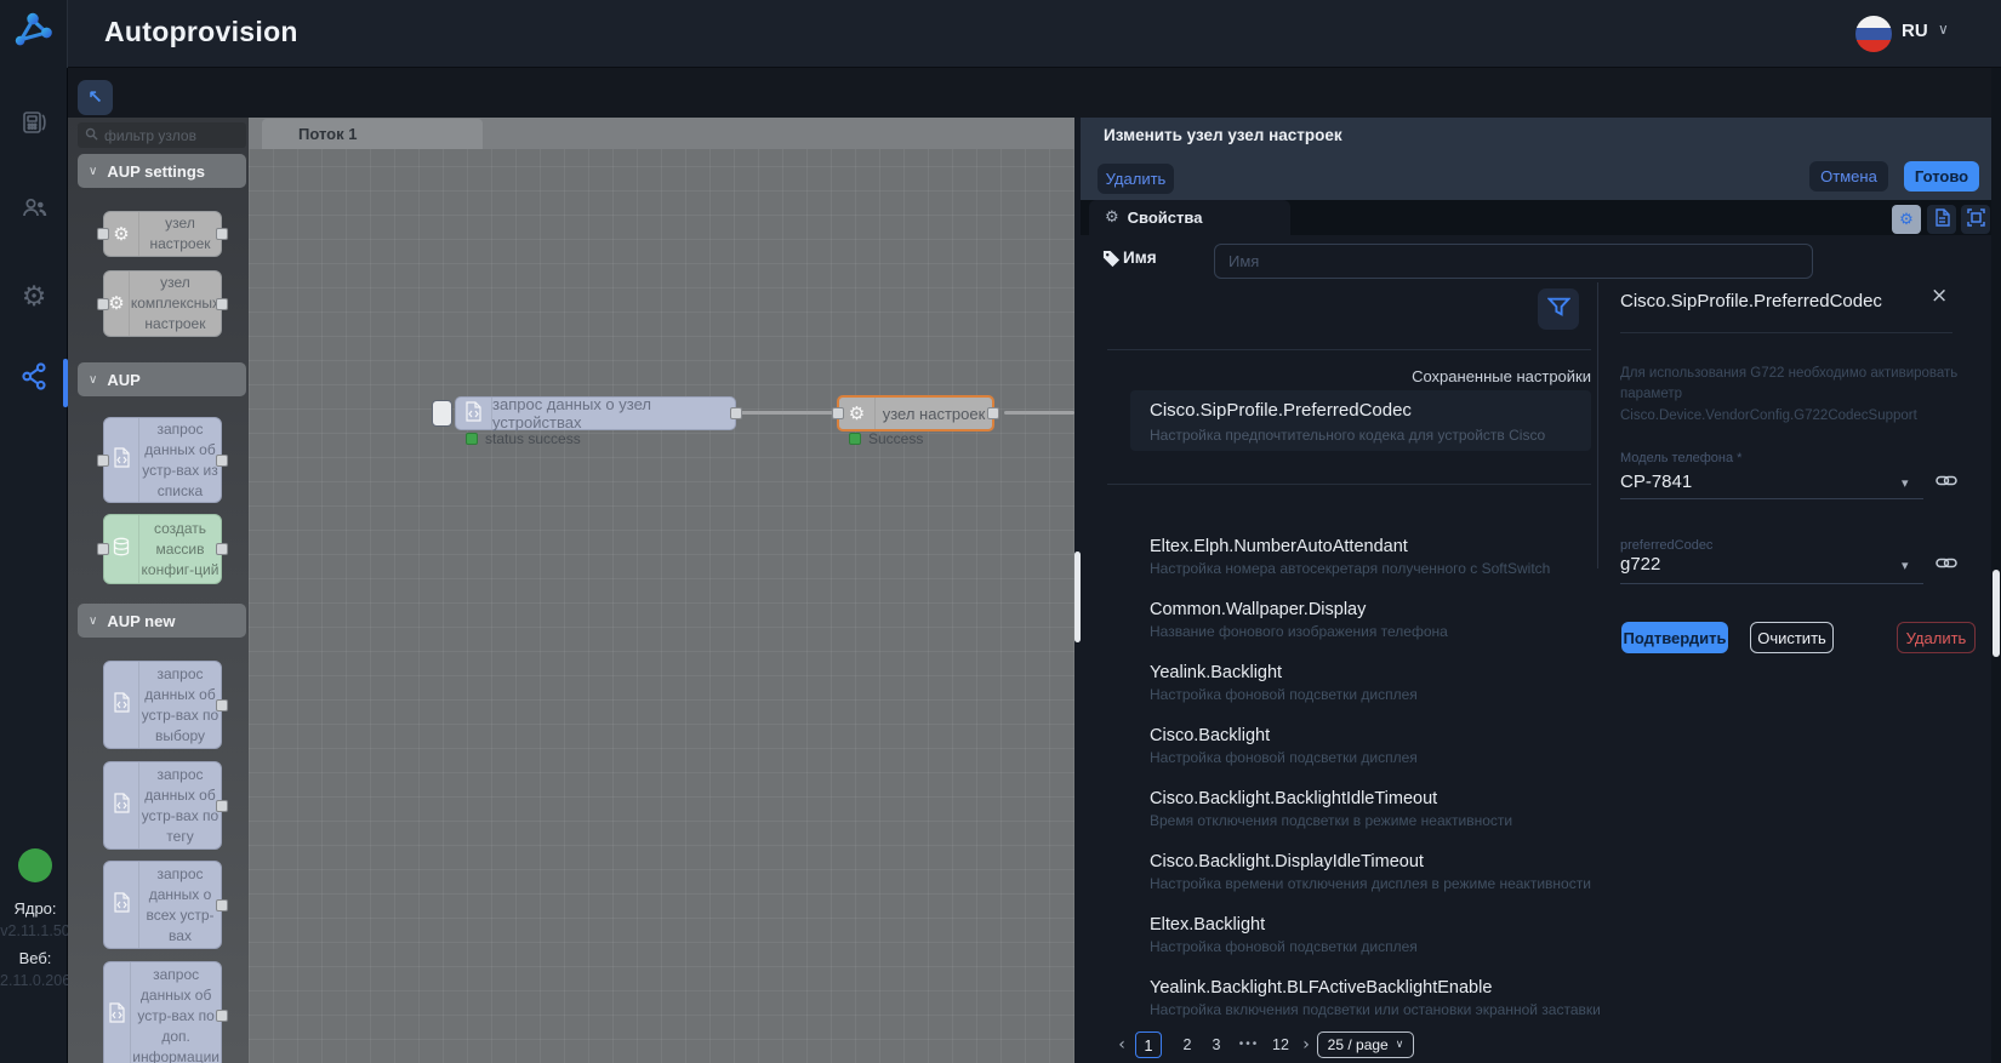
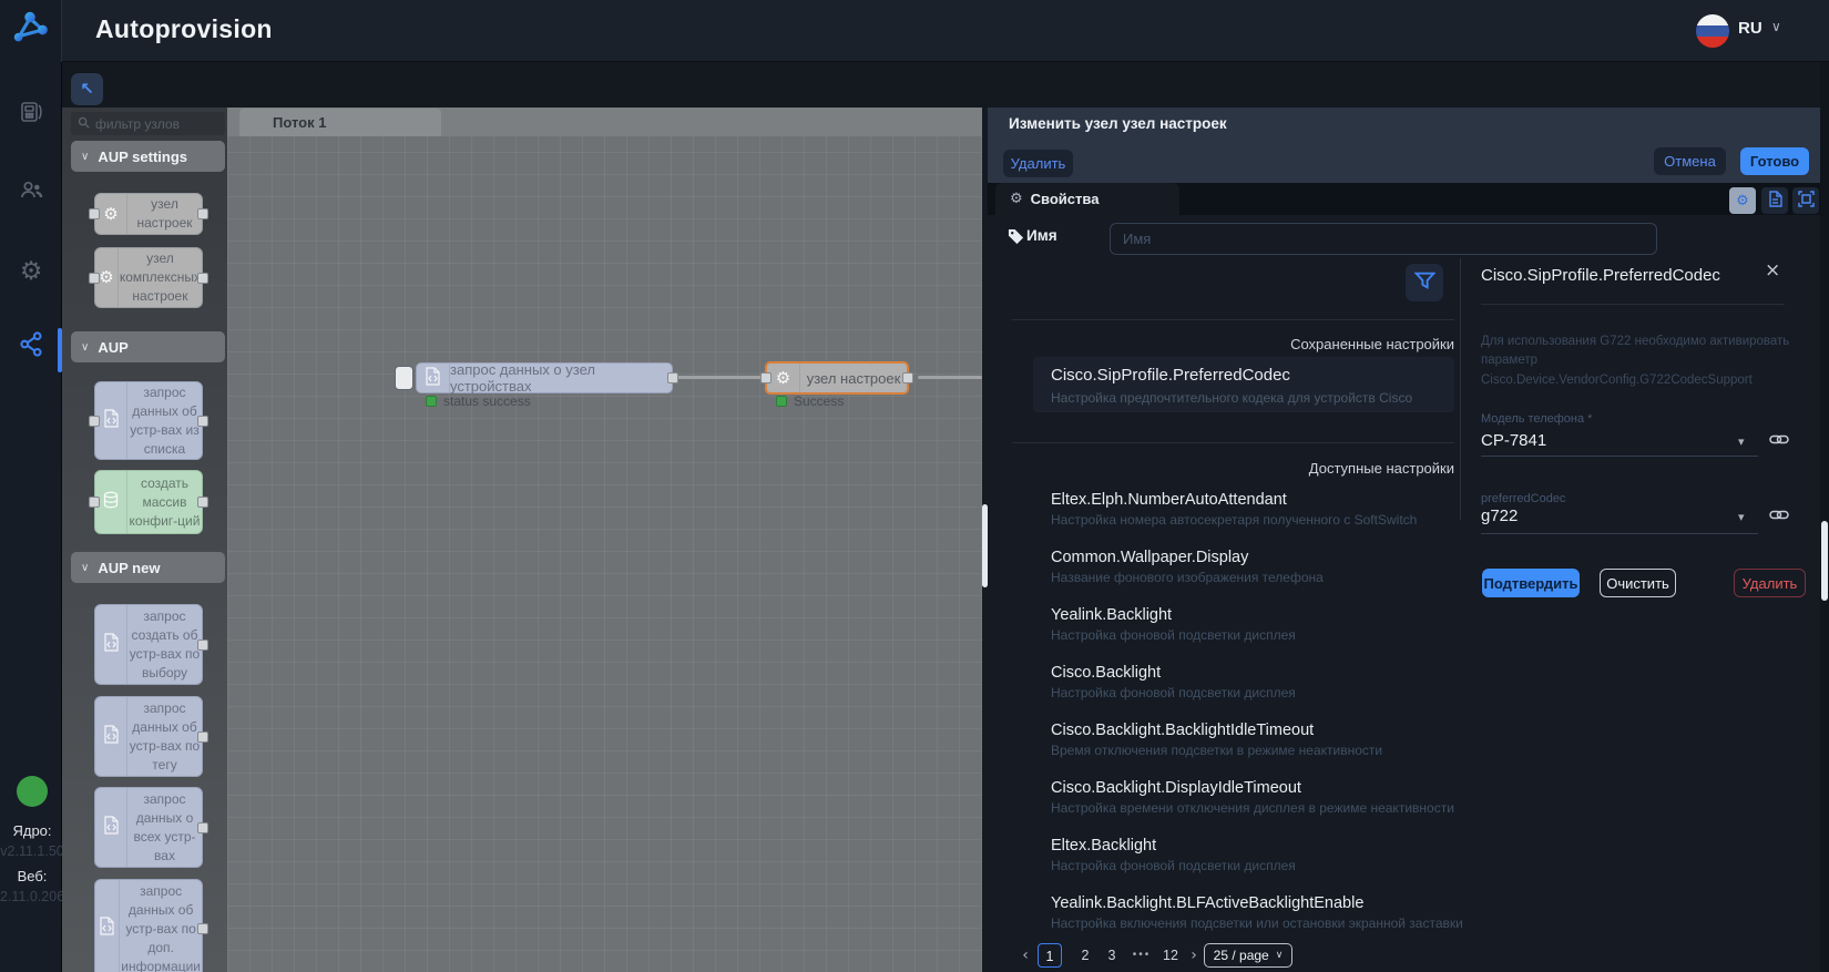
  Autoprovision
  RU
  ∨
  ⚙
  Ядро:
  v2.11.1.50
  Веб:
  2.11.0.206
  ↖
  фильтр узлов
  ∨
  AUP settings
  ⚙
  узел настроек
  ⚙
  узел комплексны настроек
  ∨
  AUP
  запрос данных об устр-вах из списка
  создать массив конфиг-ций
  ∨
  AUP new
- запрос данных об устр-вах по выбору
+ запрос создать об устр-вах по выбору
  запрос данных об устр-вах по тегу
  запрос данных о всех устр-вах
  запрос данных об устр-вах по доп. информации
  Поток 1
  запрос данных о узел устройствах
  status success
  ⚙
  узел настроек
  Success
  Изменить узел узел настроек
  Удалить
  Отмена
  Готово
  ⚙
  Свойства
  ⚙
  Имя
  Имя
  Сохраненные настройки
  Cisco.SipProfile.PreferredCodec
  Настройка предпочтительного кодека для устройств Cisco
+ Доступные настройки
  Eltex.Elph.NumberAutoAttendant
  Настройка номера автосекретаря полученного с SoftSwitch
  Common.Wallpaper.Display
  Название фонового изображения телефона
  Yealink.Backlight
  Настройка фоновой подсветки дисплея
  Cisco.Backlight
  Настройка фоновой подсветки дисплея
  Cisco.Backlight.BacklightIdleTimeout
  Время отключения подсветки в режиме неактивности
  Cisco.Backlight.DisplayIdleTimeout
  Настройка времени отключения дисплея в режиме неактивности
  Eltex.Backlight
  Настройка фоновой подсветки дисплея
  Yealink.Backlight.BLFActiveBacklightEnable
  Настройка включения подсветки или остановки экранной заставки
  ‹
  1
  2
  3
  •••
  12
  ›
  25 / page
  ∨
  Cisco.SipProfile.PreferredCodec
  ×
  Для использования G722 необходимо активировать параметр Cisco.Device.VendorConfig.G722CodecSupport
  Модель телефона *
  CP-7841
  ▾
  preferredCodec
  g722
  ▾
  Подтвердить
  Очистить
  Удалить
